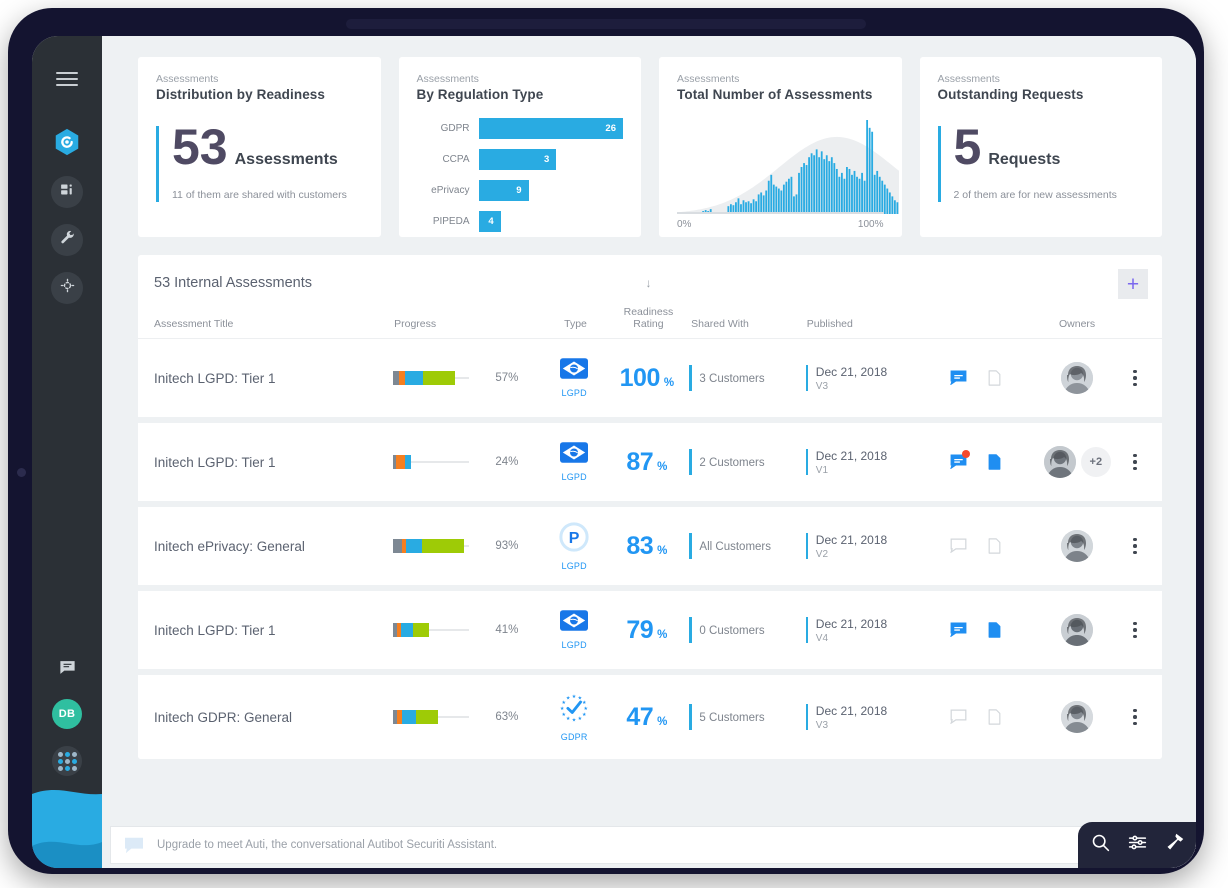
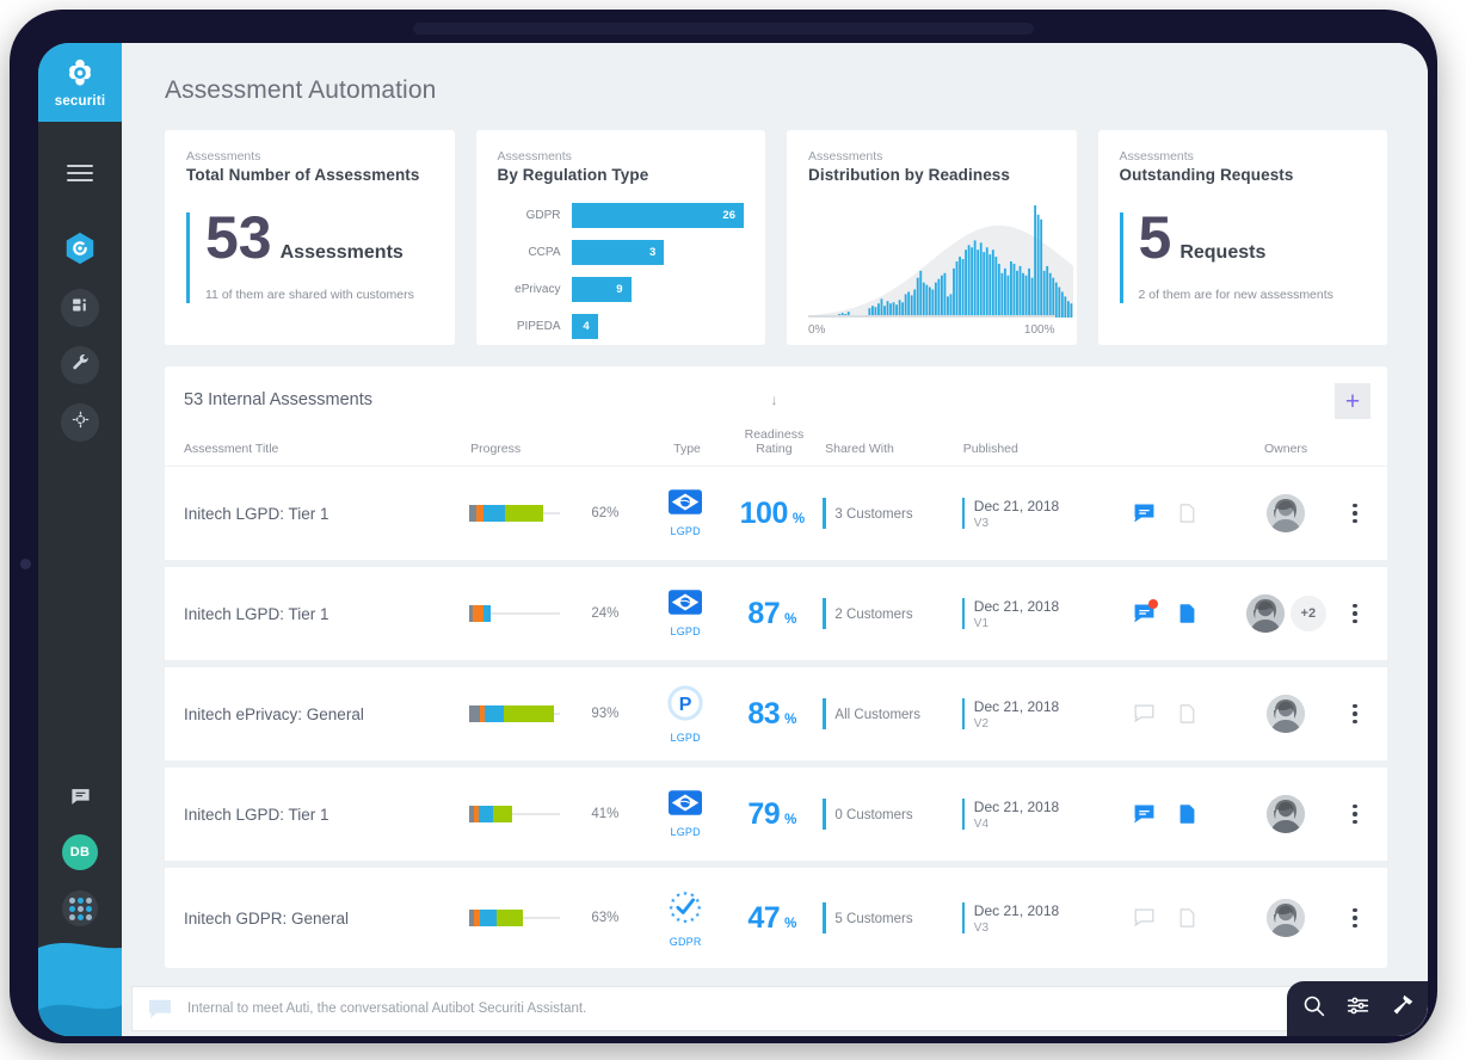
+ securiti
  DB
+ Assessment Automation
  Assessments
- Distribution by Readiness
+ Total Number of Assessments
  53 Assessments
  11 of them are shared with customers
  Assessments
  By Regulation Type
  GDPR
  26
  CCPA
  3
  ePrivacy
  9
  PIPEDA
  4
  Assessments
- Total Number of Assessments
+ Distribution by Readiness
  0%
  100%
  Assessments
  Outstanding Requests
  5 Requests
  2 of them are for new assessments
  53 Internal Assessments
  +
  Assessment Title
  Progress
  Type
  ↓
  Readiness
  Rating
  Shared With
  Published
  Owners
  Initech LGPD: Tier 1
- 57%
+ 62%
  LGPD
  100 %
  3 Customers
  Dec 21, 2018
  V3
  Initech LGPD: Tier 1
  24%
  LGPD
  87 %
  2 Customers
  Dec 21, 2018
  V1
  +2
  Initech ePrivacy: General
  93%
  P
  LGPD
  83 %
  All Customers
  Dec 21, 2018
  V2
  Initech LGPD: Tier 1
  41%
  LGPD
  79 %
  0 Customers
  Dec 21, 2018
  V4
  Initech GDPR: General
  63%
  GDPR
  47 %
  5 Customers
  Dec 21, 2018
  V3
- Upgrade to meet Auti, the conversational Autibot Securiti Assistant.
+ Internal to meet Auti, the conversational Autibot Securiti Assistant.
